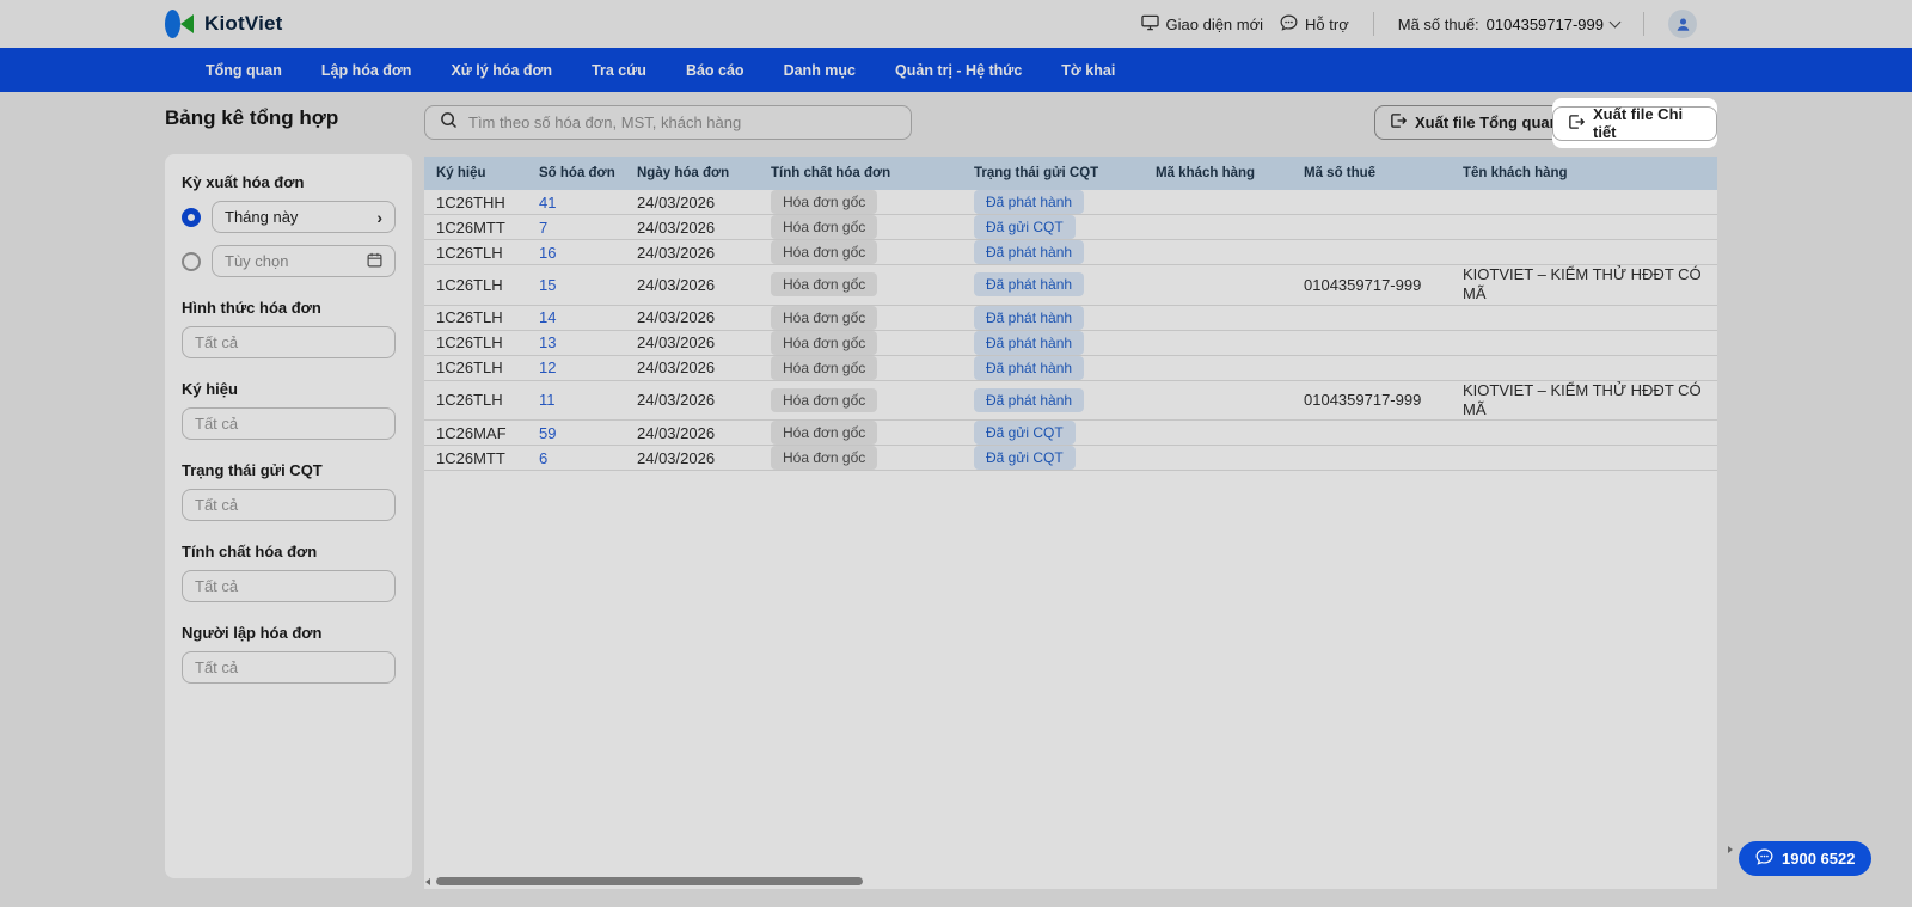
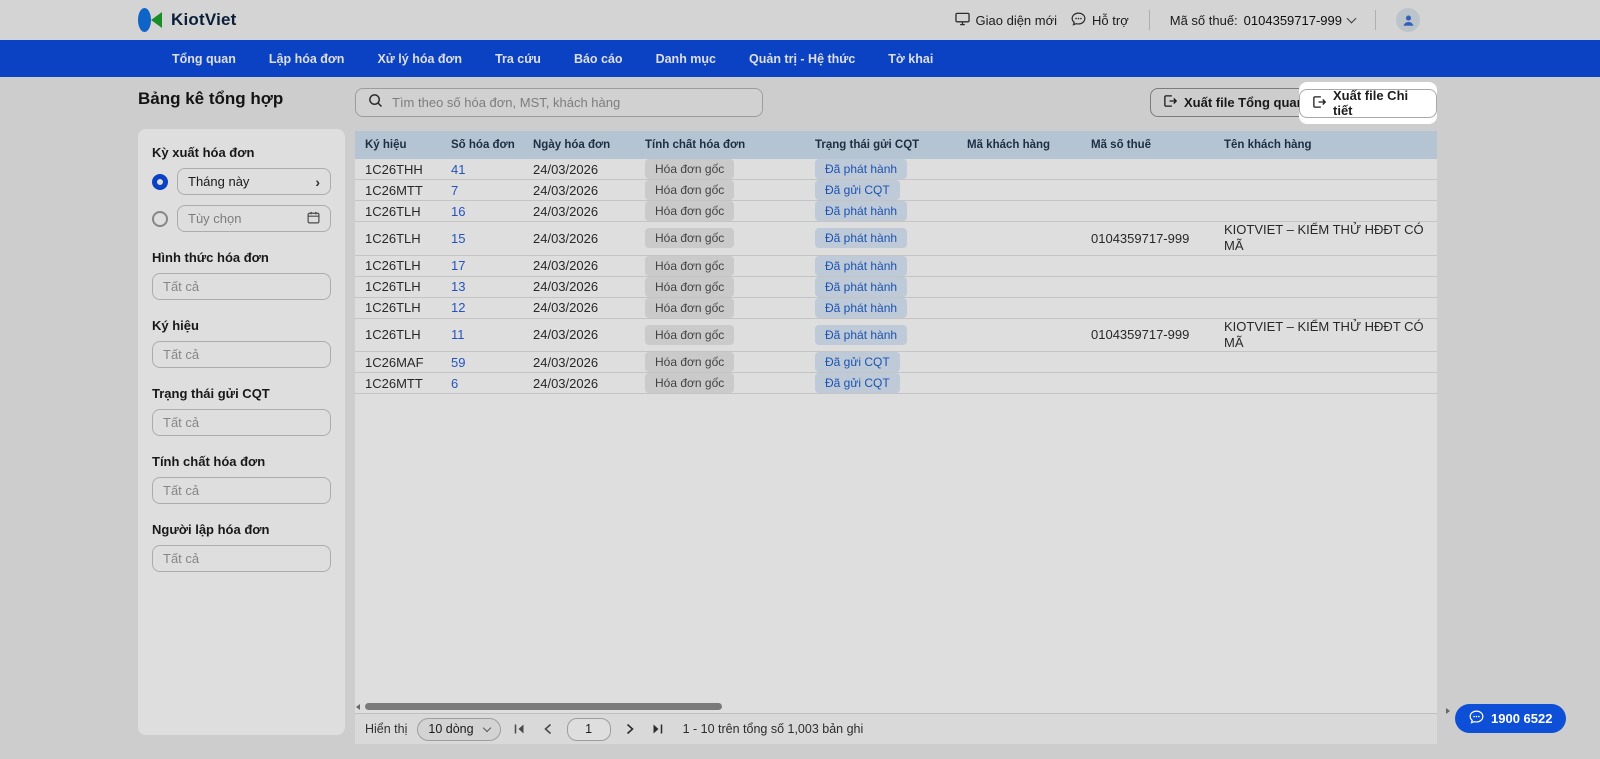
  KiotViet
  Giao diện mới
  Hỗ trợ
  Mã số thuế:
  0104359717-999
  Tổng quan
  Lập hóa đơn
  Xử lý hóa đơn
  Tra cứu
  Báo cáo
  Danh mục
  Quản trị - Hệ thức
  Tờ khai
  Bảng kê tổng hợp
  Kỳ xuất hóa đơn
  Tháng này
  ›
  Tùy chọn
  Hình thức hóa đơn
  Tất cả
  Ký hiệu
  Tất cả
  Trạng thái gửi CQT
  Tất cả
  Tính chất hóa đơn
  Tất cả
  Người lập hóa đơn
  Tất cả
  Tìm theo số hóa đơn, MST, khách hàng
  Xuất file Tổng qua
  Xuất file Chi tiết
  Ký hiệu
  Số hóa đơn
  Ngày hóa đơn
  Tính chất hóa đơn
  Trạng thái gửi CQT
  Mã khách hàng
  Mã số thuế
  Tên khách hàng
  1C26THH
  41
  24/03/2026
  Hóa đơn gốc
  Đã phát hành
  1C26MTT
  7
  24/03/2026
  Hóa đơn gốc
  Đã gửi CQT
  1C26TLH
  16
  24/03/2026
  Hóa đơn gốc
  Đã phát hành
  1C26TLH
  15
  24/03/2026
  Hóa đơn gốc
  Đã phát hành
  0104359717-999
  KIOTVIET – KIỂM THỬ HĐĐT CÓ MÃ
  1C26TLH
- 14
+ 17
  24/03/2026
  Hóa đơn gốc
  Đã phát hành
  1C26TLH
  13
  24/03/2026
  Hóa đơn gốc
  Đã phát hành
  1C26TLH
  12
  24/03/2026
  Hóa đơn gốc
  Đã phát hành
  1C26TLH
  11
  24/03/2026
  Hóa đơn gốc
  Đã phát hành
  0104359717-999
  KIOTVIET – KIỂM THỬ HĐĐT CÓ MÃ
  1C26MAF
  59
  24/03/2026
  Hóa đơn gốc
  Đã gửi CQT
  1C26MTT
  6
  24/03/2026
  Hóa đơn gốc
  Đã gửi CQT
+ Hiển thị
+ 10 dòng
+ 1
+ 1 - 10 trên tổng số 1,003 bản ghi
  1900 6522
